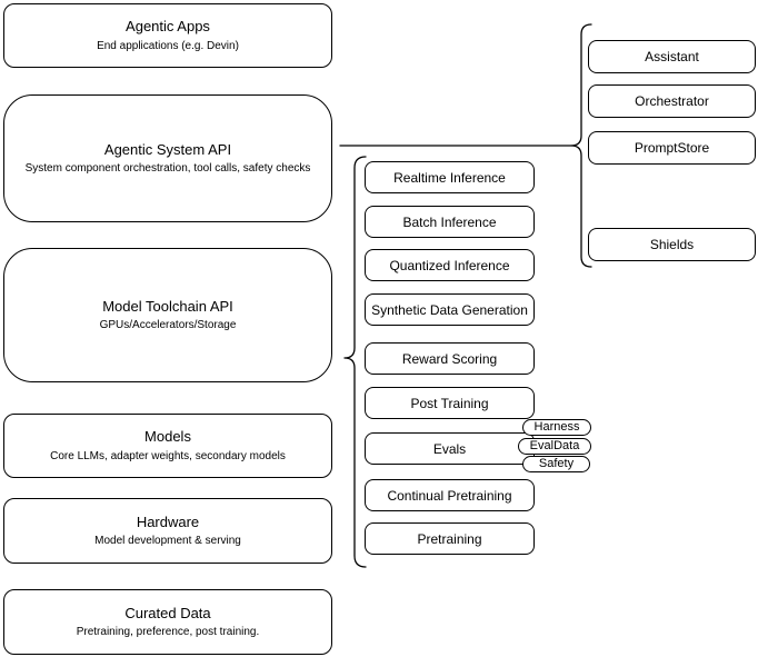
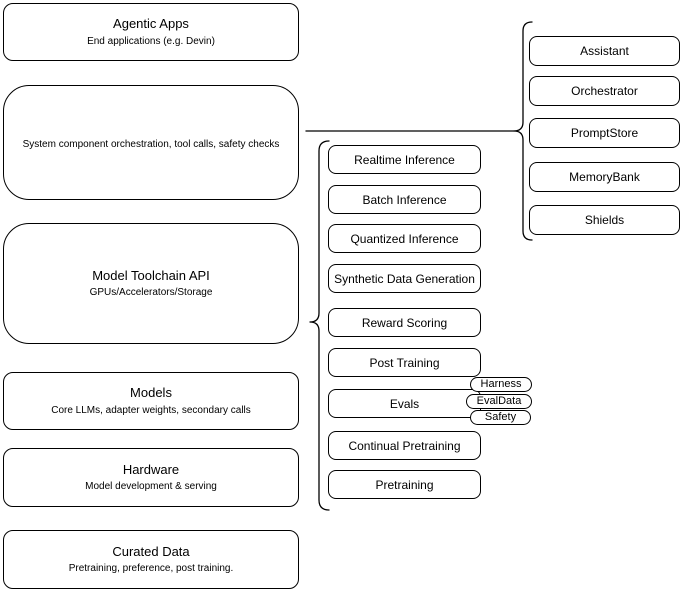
  Agentic Apps
  End applications (e.g. Devin)
- Agentic System API
  System component orchestration, tool calls, safety checks
  Model Toolchain API
  GPUs/Accelerators/Storage
  Models
- Core LLMs, adapter weights, secondary models
+ Core LLMs, adapter weights, secondary calls
  Hardware
  Model development & serving
  Curated Data
  Pretraining, preference, post training.
  Realtime Inference
  Batch Inference
  Quantized Inference
  Synthetic Data Generation
  Reward Scoring
  Post Training
  Evals
  Continual Pretraining
  Pretraining
  Harness
  EvalData
  Safety
  Assistant
  Orchestrator
  PromptStore
+ MemoryBank
  Shields
